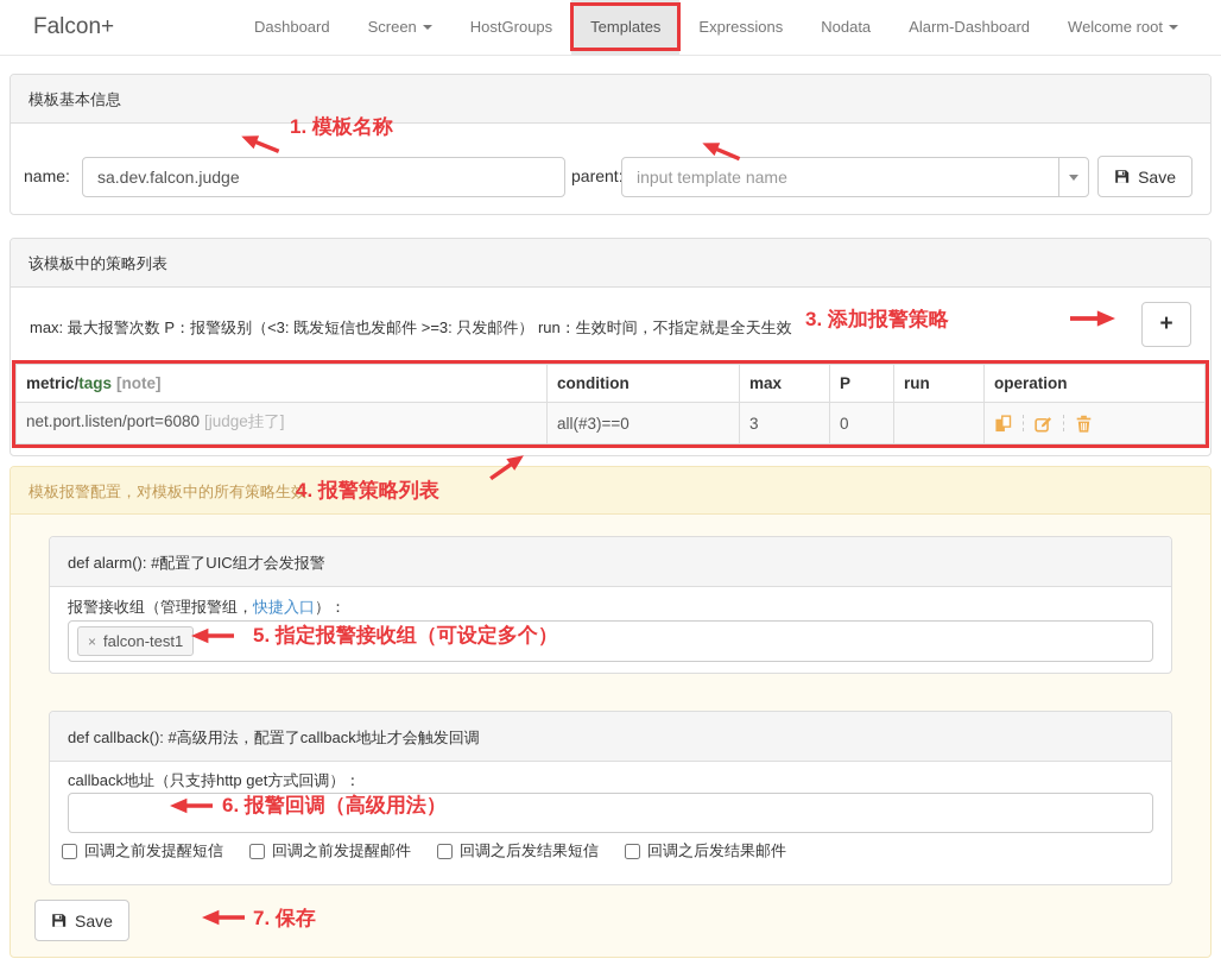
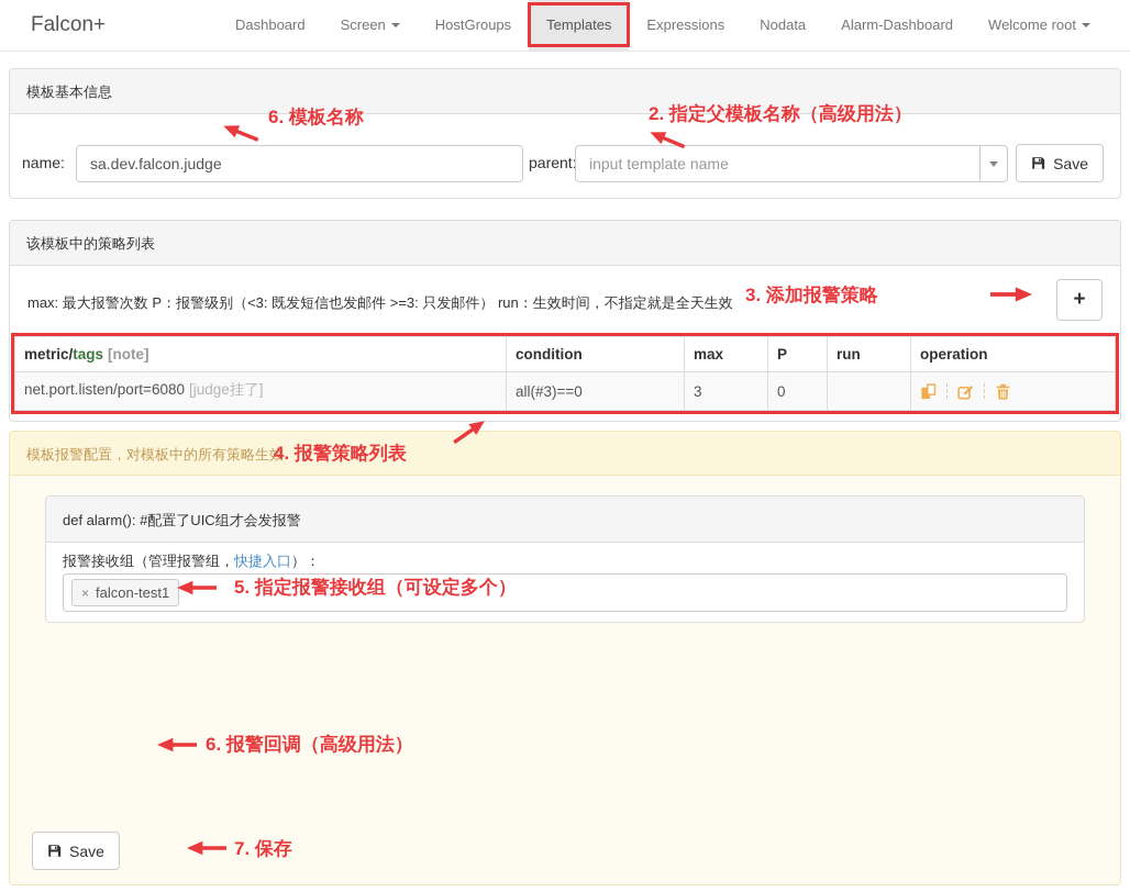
  Falcon+
  Dashboard
  Screen
  HostGroups
  Templates
  Expressions
  Nodata
  Alarm-Dashboard
  Welcome root
  模板基本信息
  name:
  sa.dev.falcon.judge
  parent
  input template name
  Save
  该模板中的策略列表
  max: 最大报警次数 P：报警级别（<3: 既发短信也发邮件 >=3: 只发邮件） run：生效时间，不指定就是全天生效
  +
  metric/tags [note]	condition	max	P	run	operation
  net.port.listen/port=6080 [judge挂了]	all(#3)==0	3	0
  模板报警配置，对模板中的所有策略生效
  def alarm(): #配置了UIC组才会发报警
  报警接收组（管理报警组，快捷入口）：
  ×
  falcon-test1
- def callback(): #高级用法，配置了callback地址才会触发回调
- callback地址（只支持http get方式回调）：
- 回调之前发提醒短信
- 回调之前发提醒邮件
- 回调之后发结果短信
- 回调之后发结果邮件
  Save
- 1. 模板名称
+ 6. 模板名称
+ 2. 指定父模板名称（高级用法）
  3. 添加报警策略
  4. 报警策略列表
  5. 指定报警接收组（可设定多个）
  6. 报警回调（高级用法）
  7. 保存
